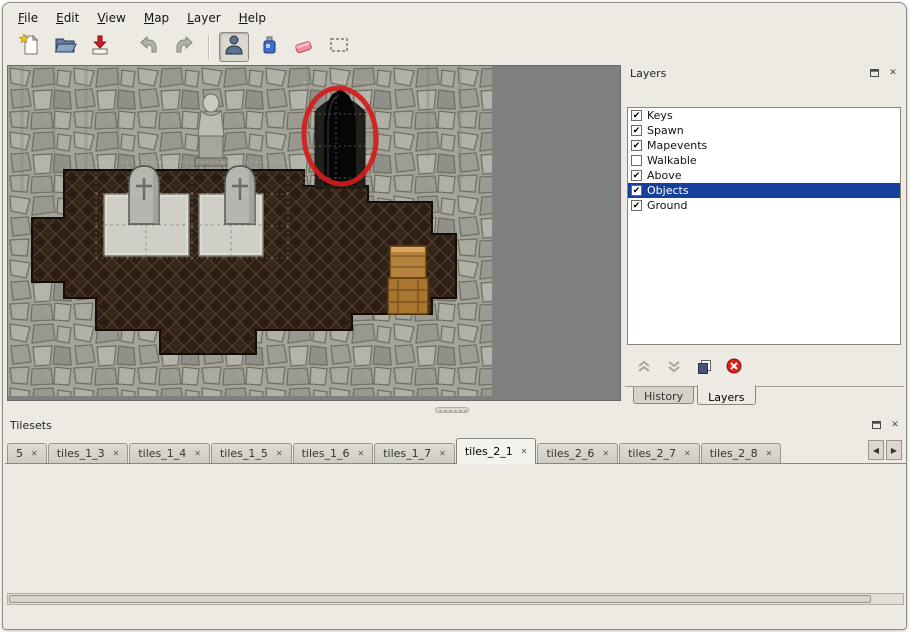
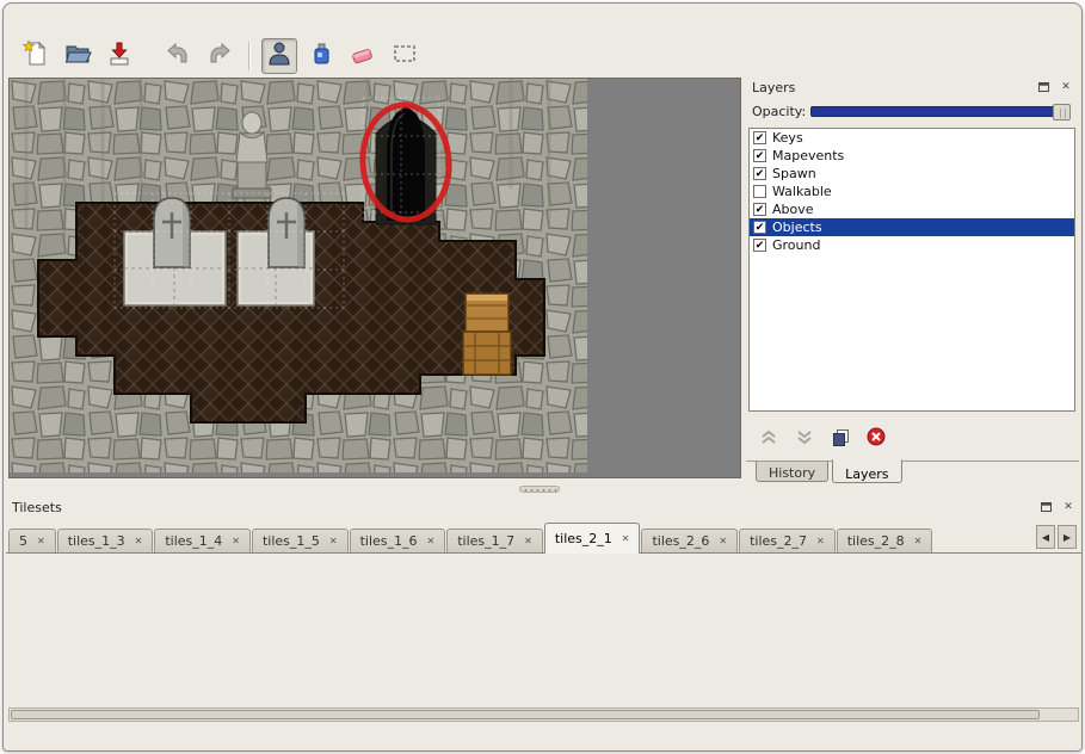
- File
- Edit
- View
- Map
- Layer
- Help
  Layers
  ✕
+ Opacity:
  ✔
  Keys
  ✔
- Spawn
+ Mapevents
  ✔
- Mapevents
+ Spawn
  Walkable
  ✔
  Above
  ✔
  Objects
  ✔
  Ground
  History
  Layers
  Tilesets
  ✕
  5
  ✕
  tiles_1_3
  ✕
  tiles_1_4
  ✕
  tiles_1_5
  ✕
  tiles_1_6
  ✕
  tiles_1_7
  ✕
  tiles_2_1
  ✕
  tiles_2_6
  ✕
  tiles_2_7
  ✕
  tiles_2_8
  ✕
  ◀
  ▶
